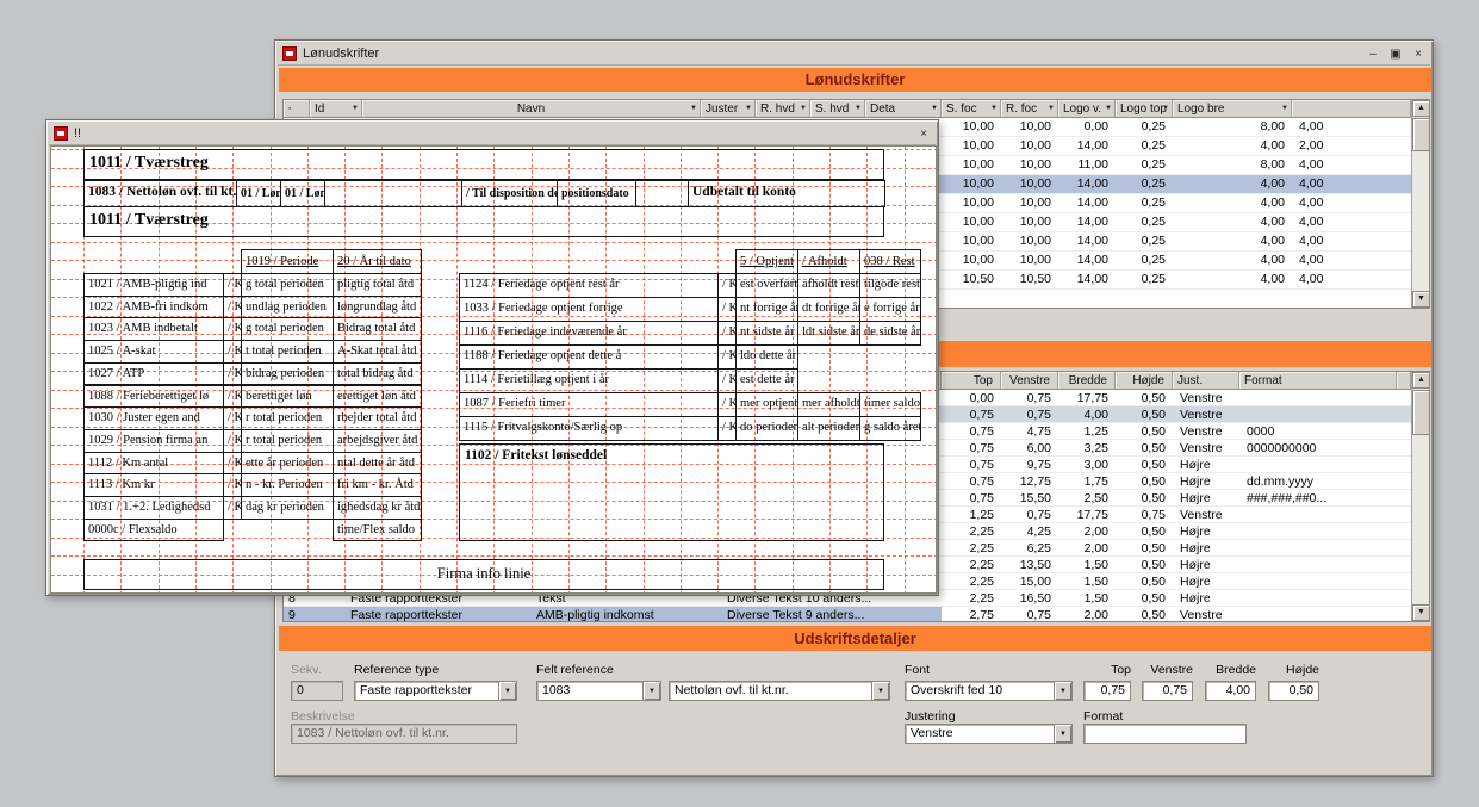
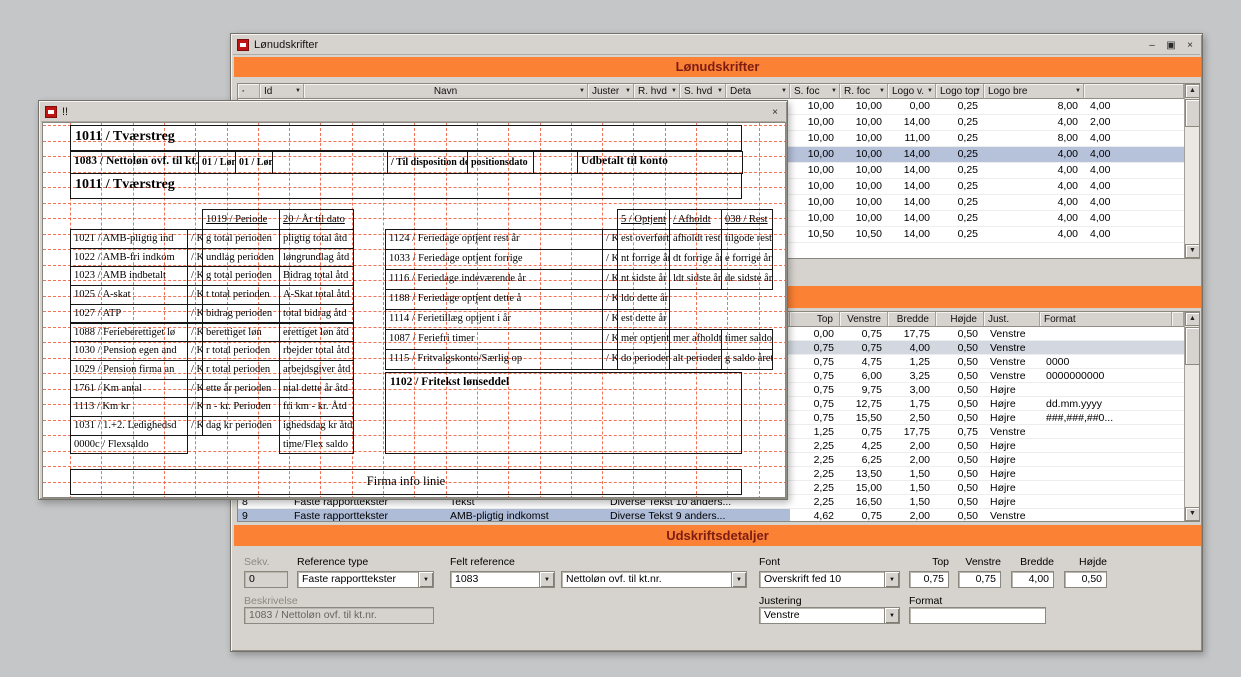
  Lønudskrifter
  –
  ▣
  ×
  Lønudskrifter
  Id
  Navn
  Juster
  R. hvd
  S. hvd
  Deta
  S. foc
  R. foc
  Logo v.
  Logo top
  Logo bre
  10,00
  10,00
  0,00
  0,25
  8,00
  4,00
  10,00
  10,00
  14,00
  0,25
  4,00
  2,00
  10,00
  10,00
  11,00
  0,25
  8,00
  4,00
  10,00
  10,00
  14,00
  0,25
  4,00
  4,00
  10,00
  10,00
  14,00
  0,25
  4,00
  4,00
  10,00
  10,00
  14,00
  0,25
  4,00
  4,00
  10,00
  10,00
  14,00
  0,25
  4,00
  4,00
  10,00
  10,00
  14,00
  0,25
  4,00
  4,00
  10,50
  10,50
  14,00
  0,25
  4,00
  4,00
  Top
  Venstre
  Bredde
  Højde
  Just.
  Format
  0,00
  0,75
  17,75
  0,50
  Venstre
  0,75
  0,75
  4,00
  0,50
  Venstre
  0,75
  4,75
  1,25
  0,50
  Venstre
  0000
  0,75
  6,00
  3,25
  0,50
  Venstre
  0000000000
  0,75
  9,75
  3,00
  0,50
  Højre
  0,75
  12,75
  1,75
  0,50
  Højre
  dd.mm.yyyy
  0,75
  15,50
  2,50
  0,50
  Højre
  ###,###,##0...
  1,25
  0,75
  17,75
  0,75
  Venstre
  2,25
  4,25
  2,00
  0,50
  Højre
  2,25
  6,25
  2,00
  0,50
  Højre
  2,25
  13,50
  1,50
  0,50
  Højre
  2,25
  15,00
  1,50
  0,50
  Højre
  8
  Faste rapporttekster
  Tekst
  Diverse Tekst 10 anders...
  2,25
  16,50
  1,50
  0,50
  Højre
  9
  Faste rapporttekster
  AMB-pligtig indkomst
  Diverse Tekst 9 anders...
- 2,75
+ 4,62
  0,75
  2,00
  0,50
  Venstre
  Udskriftsdetaljer
  Sekv.
  0
  Reference type
  Faste rapporttekster
  Felt reference
  1083
  Nettoløn ovf. til kt.nr.
  Font
  Overskrift fed 10
  Top
  0,75
  Venstre
  0,75
  Bredde
  4,00
  Højde
  0,50
  Beskrivelse
  1083 / Nettoløn ovf. til kt.nr.
  Justering
  Venstre
  Format
  !!
  ×
  1011 / Tværstreg
  1083 / Nettoløn ovf. til kt.
  01 / Løn
  01 / Løn
  / Til disposition de
  positionsdato
  Udbetalt til konto
  1011 / Tværstreg
  1019 / Periode
  20 / År til dato
  1021 / AMB-pligtig ind
  / K
  g total perioden
  pligtig total åtd
  1022 / AMB-fri indkom
  / K
  undlag perioden
  løngrundlag åtd
  1023 / AMB indbetalt
  / K
  g total perioden
  Bidrag total åtd
  1025 / A-skat
  / K
  t total perioden
  A-Skat total åtd
  1027 / ATP
  / K
  bidrag perioden
  total bidrag åtd
  1088 / Ferieberettiget lø
  / K
  berettiget løn
  erettiget løn åtd
- 1030 / Juster egen and
+ 1030 / Pension egen and
  / K
  r total perioden
  rbejder total åtd
  1029 / Pension firma an
  / K
  r total perioden
  arbejdsgiver åtd
- 1112 / Km antal
+ 1761 / Km antal
  / K
  ette år perioden
  ntal dette år åtd
  1113 / Km kr
  / K
  n - kr. Perioden
  fri km - kr. Åtd
  1031 / 1.+2. Ledighedsd
  / K
  dag kr perioden
  ighedsdag kr åtd
  0000c / Flexsaldo
  time/Flex saldo
  5 / Optjent
  / Afholdt
  038 / Rest
  1124 / Feriedage optjent rest år
  / K
  est overført
  afholdt rest
  tilgode rest
  1033 / Feriedage optjent forrige
  / K
  nt forrige år
  dt forrige år
  e forrige år
  1116 / Feriedage indeværende år
  / K
  nt sidste år
  ldt sidste år
  de sidste år
  1188 / Feriedage optjent dette å
  / K
  ldo dette år
  1114 / Ferietillæg optjent i år
  / K
  est dette år
  1087 / Feriefri timer
  / K
  mer optjent
  mer afholdt
  timer saldo
  1115 / Fritvalgskonto/Særlig op
  / K
  do perioden
  alt perioden
  g saldo året
  1102 / Fritekst lønseddel
  Firma info linie
